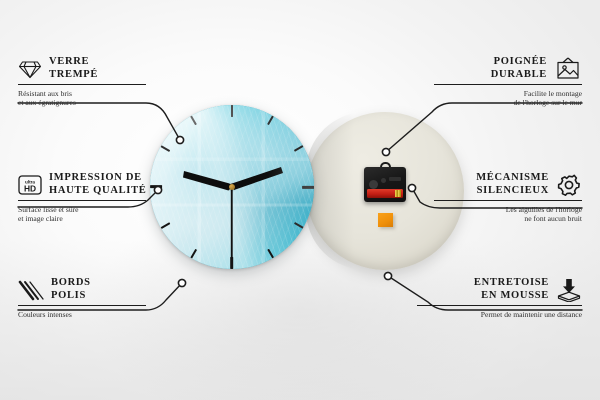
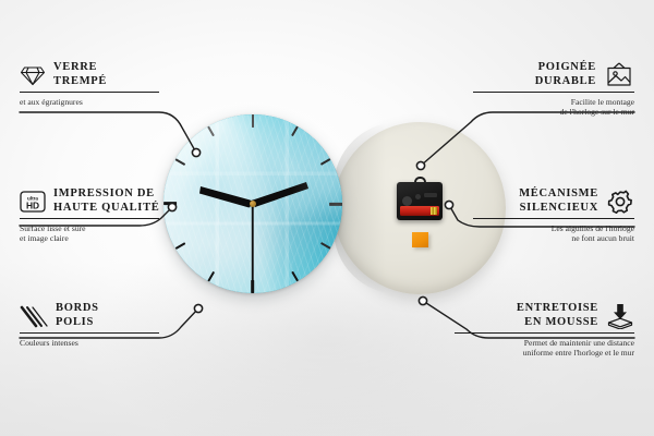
  VERRE
  TREMPÉ
- Résistant aux bris
  et aux égratignures
  HD
  IMPRESSION DE
  HAUTE QUALITÉ
  Surface lisse et sûre
  et image claire
  BORDS
  POLIS
  Couleurs intenses
  POIGNÉE
  DURABLE
  Facilite le montage
  de l'horloge sur le mur
  MÉCANISME
  SILENCIEUX
  Les aiguilles de l'horloge
  ne font aucun bruit
  ENTRETOISE
  EN MOUSSE
  Permet de maintenir une distance
+ uniforme entre l'horloge et le mur
